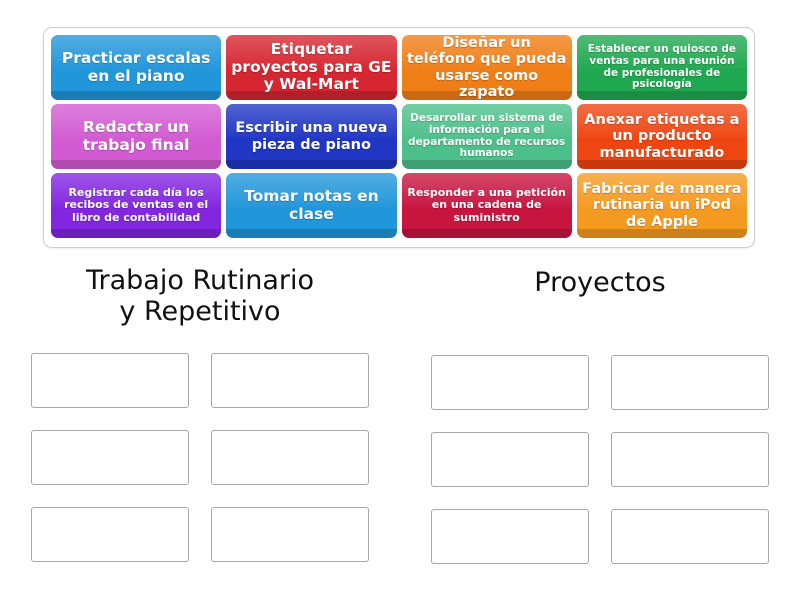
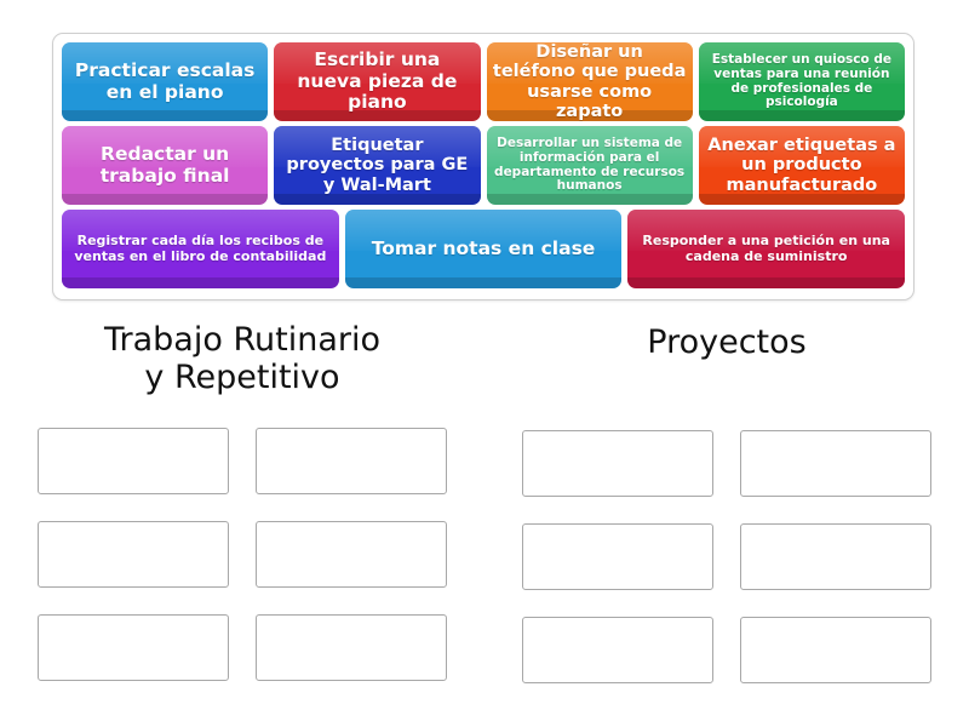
  Practicar escalas en el piano
- Etiquetar proyectos para GE y Wal-Mart
+ Escribir una nueva pieza de piano
  Diseñar un teléfono que pueda usarse como zapato
  Establecer un quiosco de ventas para una reunión de profesionales de psicología
  Redactar un trabajo final
- Escribir una nueva pieza de piano
+ Etiquetar proyectos para GE y Wal-Mart
  Desarrollar un sistema de información para el departamento de recursos humanos
  Anexar etiquetas a un producto manufacturado
  Registrar cada día los recibos de ventas en el libro de contabilidad
  Tomar notas en clase
  Responder a una petición en una cadena de suministro
- Fabricar de manera rutinaria un iPod de Apple
  Trabajo Rutinario
  y Repetitivo
  Proyectos
